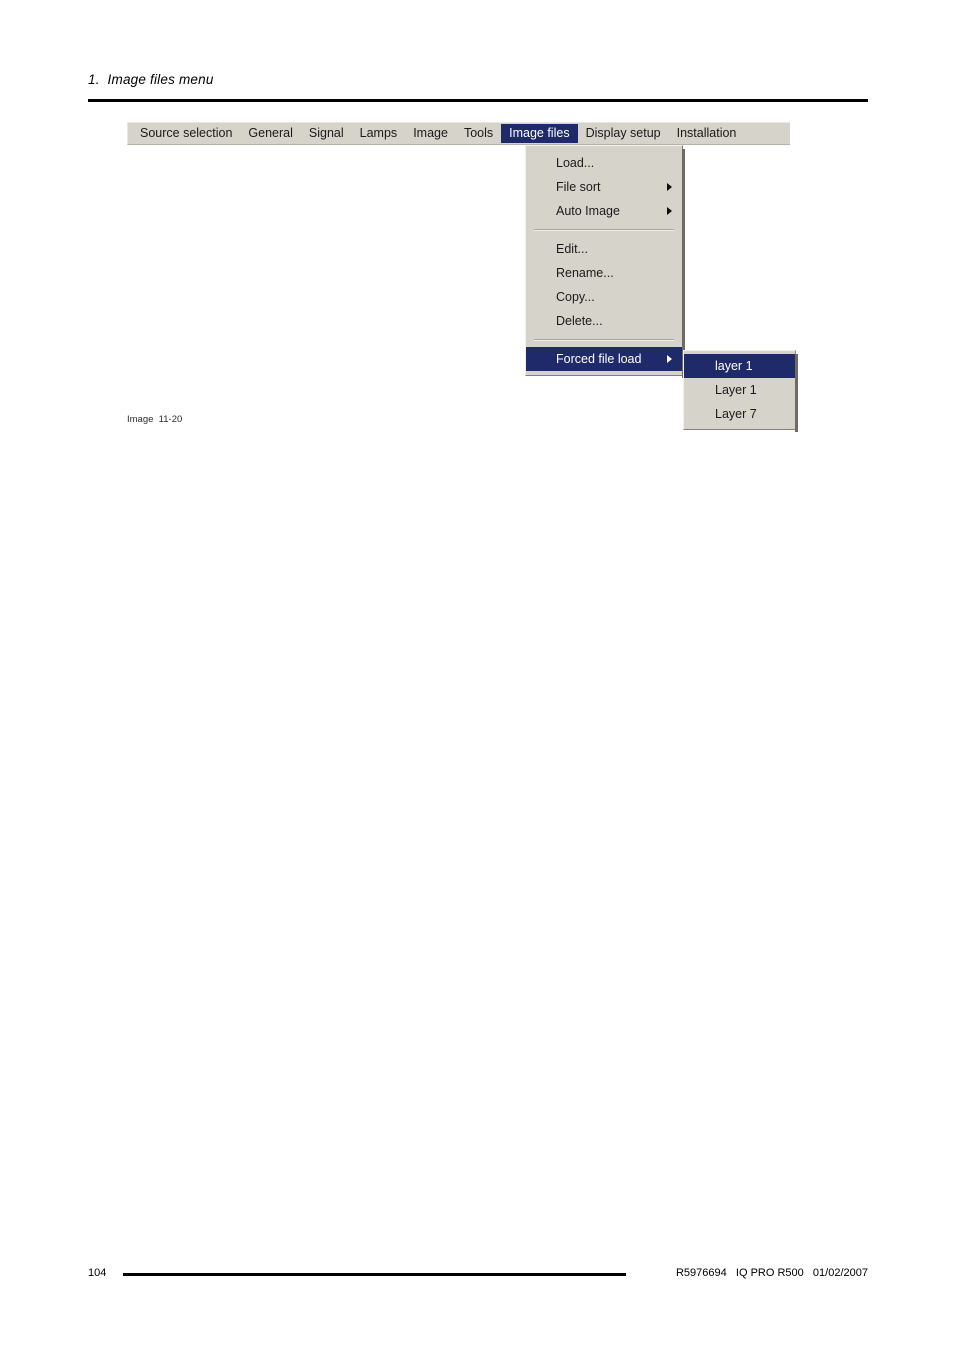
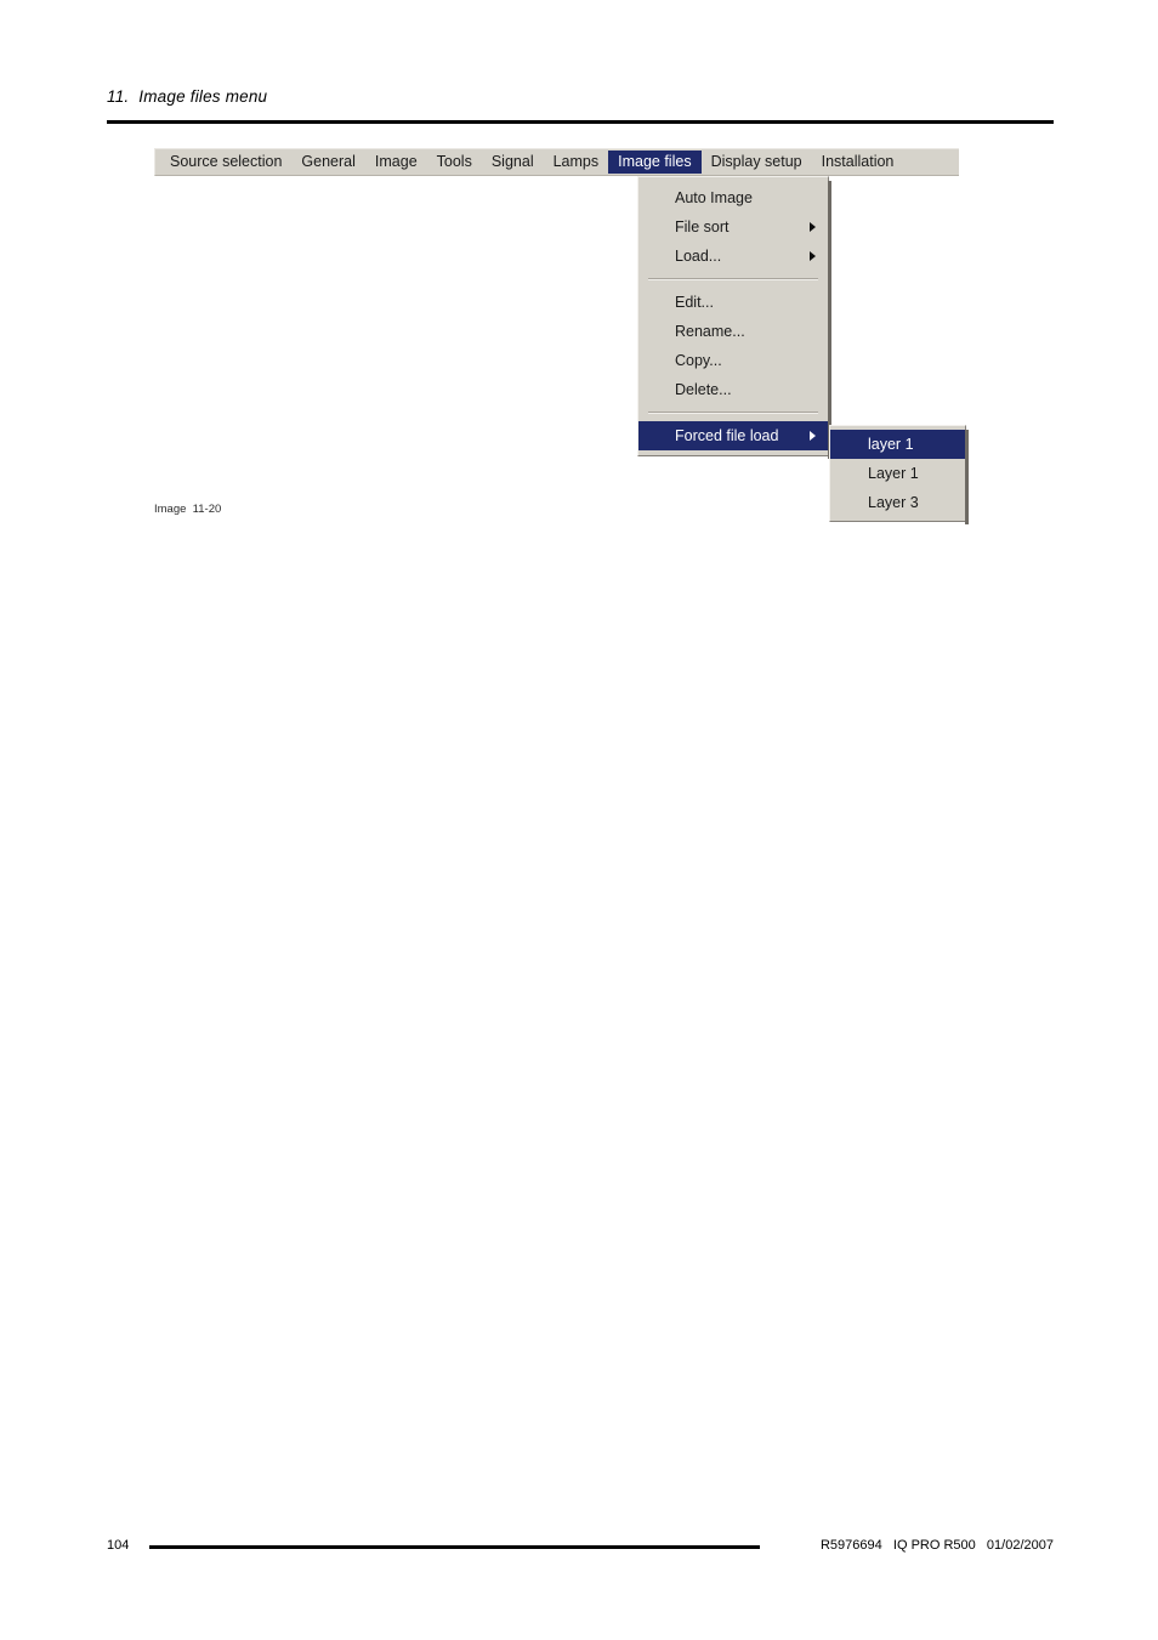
- 1. Image files menu
+ 11. Image files menu
  Source selection
  General
- Signal
+ Image
- Lamps
+ Tools
- Image
+ Signal
- Tools
+ Lamps
  Image files
  Display setup
  Installation
- Load...
+ Auto Image
  File sort
- Auto Image
+ Load...
  Edit...
  Rename...
  Copy...
  Delete...
  Forced file load
  layer 1
  Layer 1
- Layer 7
+ Layer 3
  Image 11-20
  104
  R5976694 IQ PRO R500 01/02/2007
